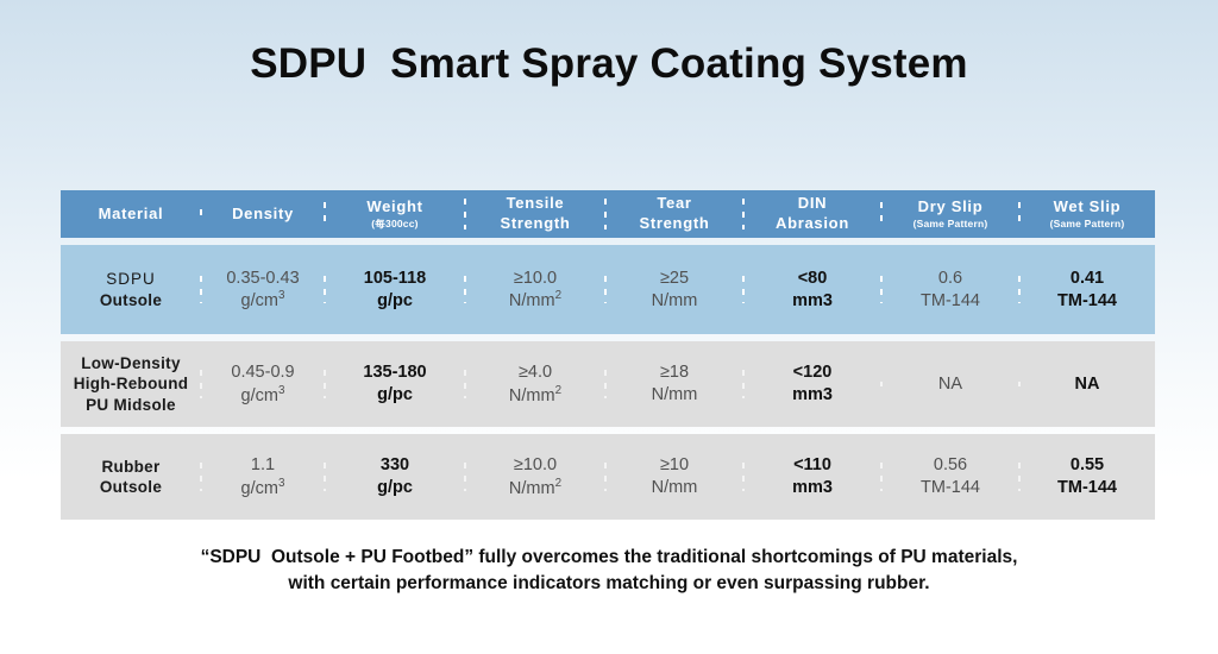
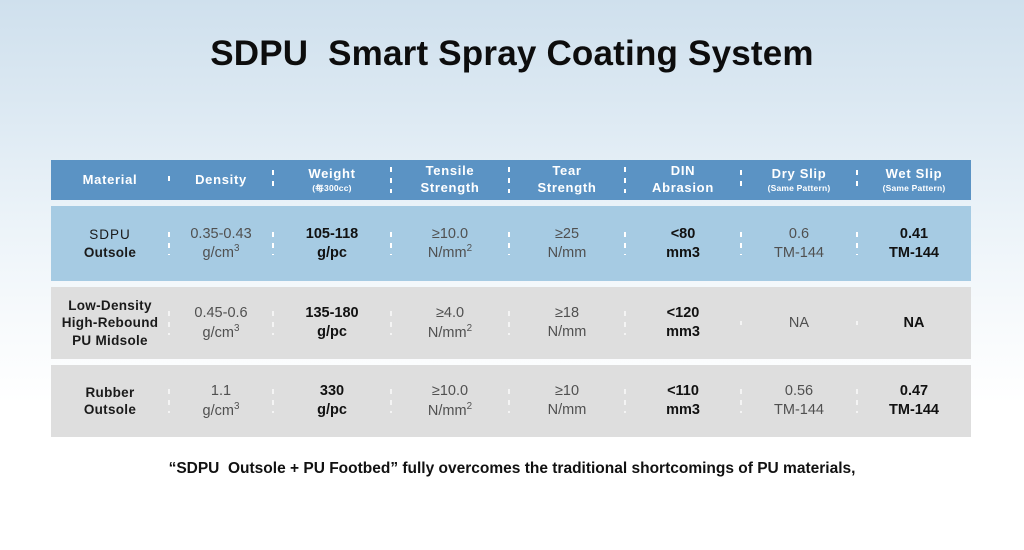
  SDPU Smart Spray Coating System
  Material
  Density
  Weight
  (每300cc)
  Tensile
  Strength
  Tear
  Strength
  DIN
  Abrasion
  Dry Slip
  (Same Pattern)
  Wet Slip
  (Same Pattern)
  SDPU
  Outsole
  0.35-0.43
  g/cm3
  105-118
  g/pc
  ≥10.0
  N/mm2
  ≥25
  N/mm
  <80
  mm3
  0.6
  TM-144
  0.41
  TM-144
  Low-Density
  High-Rebound
  PU Midsole
- 0.45-0.9
+ 0.45-0.6
  g/cm3
  135-180
  g/pc
  ≥4.0
  N/mm2
  ≥18
  N/mm
  <120
  mm3
  NA
  NA
  Rubber
  Outsole
  1.1
  g/cm3
  330
  g/pc
  ≥10.0
  N/mm2
  ≥10
  N/mm
  <110
  mm3
  0.56
  TM-144
- 0.55
+ 0.47
  TM-144
  “SDPU Outsole + PU Footbed” fully overcomes the traditional shortcomings of PU materials,
- with certain performance indicators matching or even surpassing rubber.
